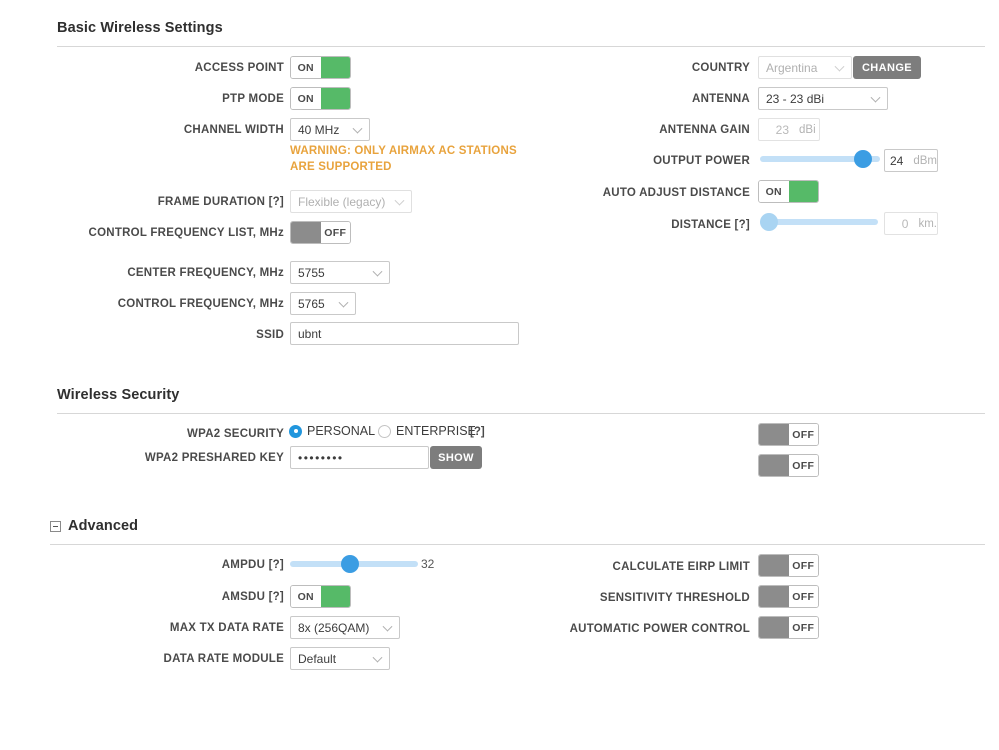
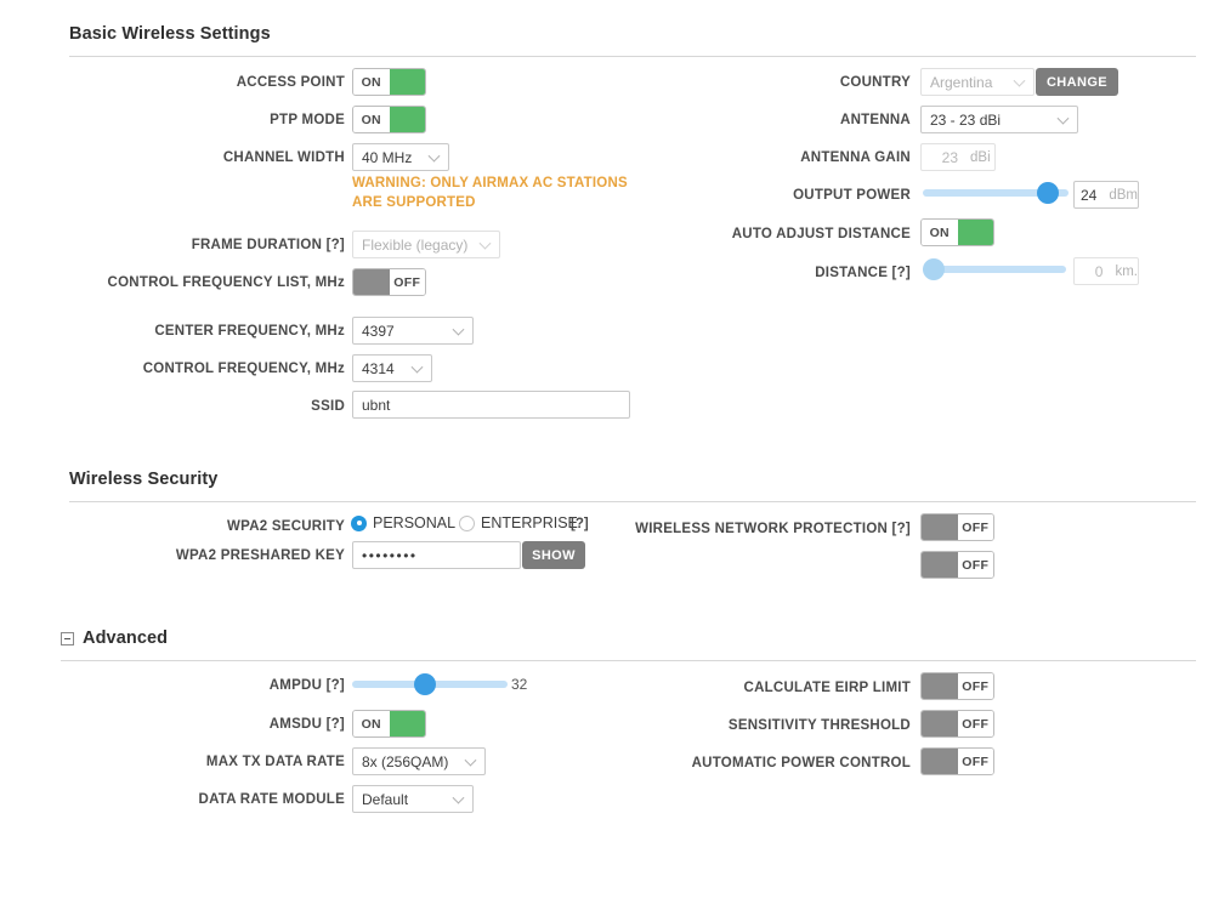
  Basic Wireless Settings
  ACCESS POINT
  ON
  PTP MODE
  ON
  CHANNEL WIDTH
  40 MHz
  WARNING: ONLY AIRMAX AC STATIONS ARE SUPPORTED
  FRAME DURATION [?]
  Flexible (legacy)
  CONTROL FREQUENCY LIST, MHz
  OFF
  CENTER FREQUENCY, MHz
- 5755
+ 4397
  CONTROL FREQUENCY, MHz
- 5765
+ 4314
  SSID
  ubnt
  COUNTRY
  Argentina
  CHANGE
  ANTENNA
  23 - 23 dBi
  ANTENNA GAIN
  23
  dBi
  OUTPUT POWER
  24
  dBm
  AUTO ADJUST DISTANCE
  ON
  DISTANCE [?]
  0
  km.
  Wireless Security
  WPA2 SECURITY
  PERSONAL
  ENTERPRISE
  [?]
  WPA2 PRESHARED KEY
  ••••••••
  SHOW
+ WIRELESS NETWORK PROTECTION [?]
  OFF
  OFF
  Advanced
  AMPDU [?]
  32
  AMSDU [?]
  ON
  MAX TX DATA RATE
  8x (256QAM)
  DATA RATE MODULE
  Default
  CALCULATE EIRP LIMIT
  OFF
  SENSITIVITY THRESHOLD
  OFF
  AUTOMATIC POWER CONTROL
  OFF
